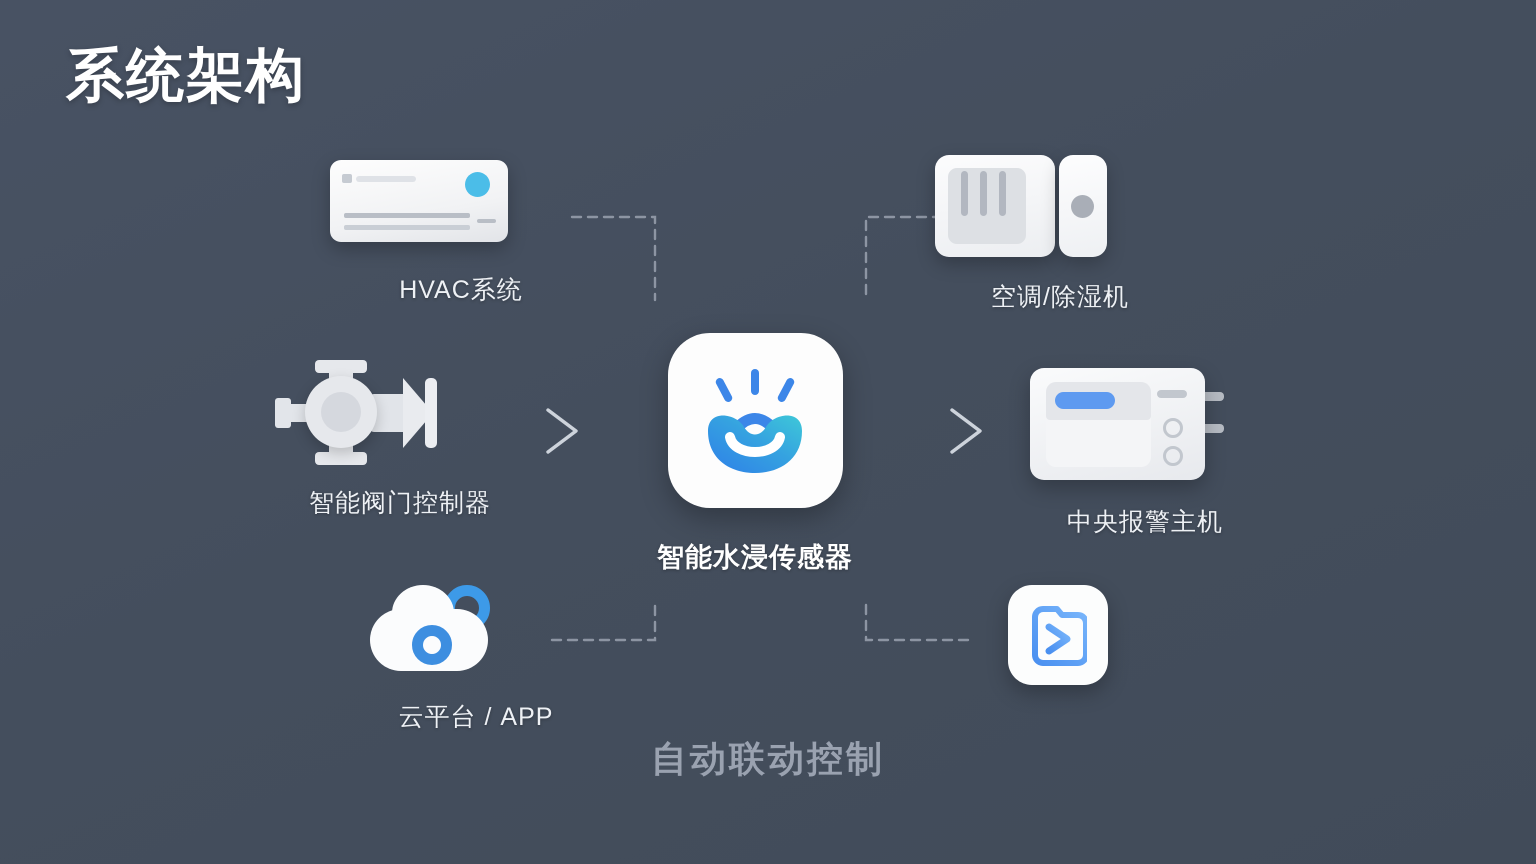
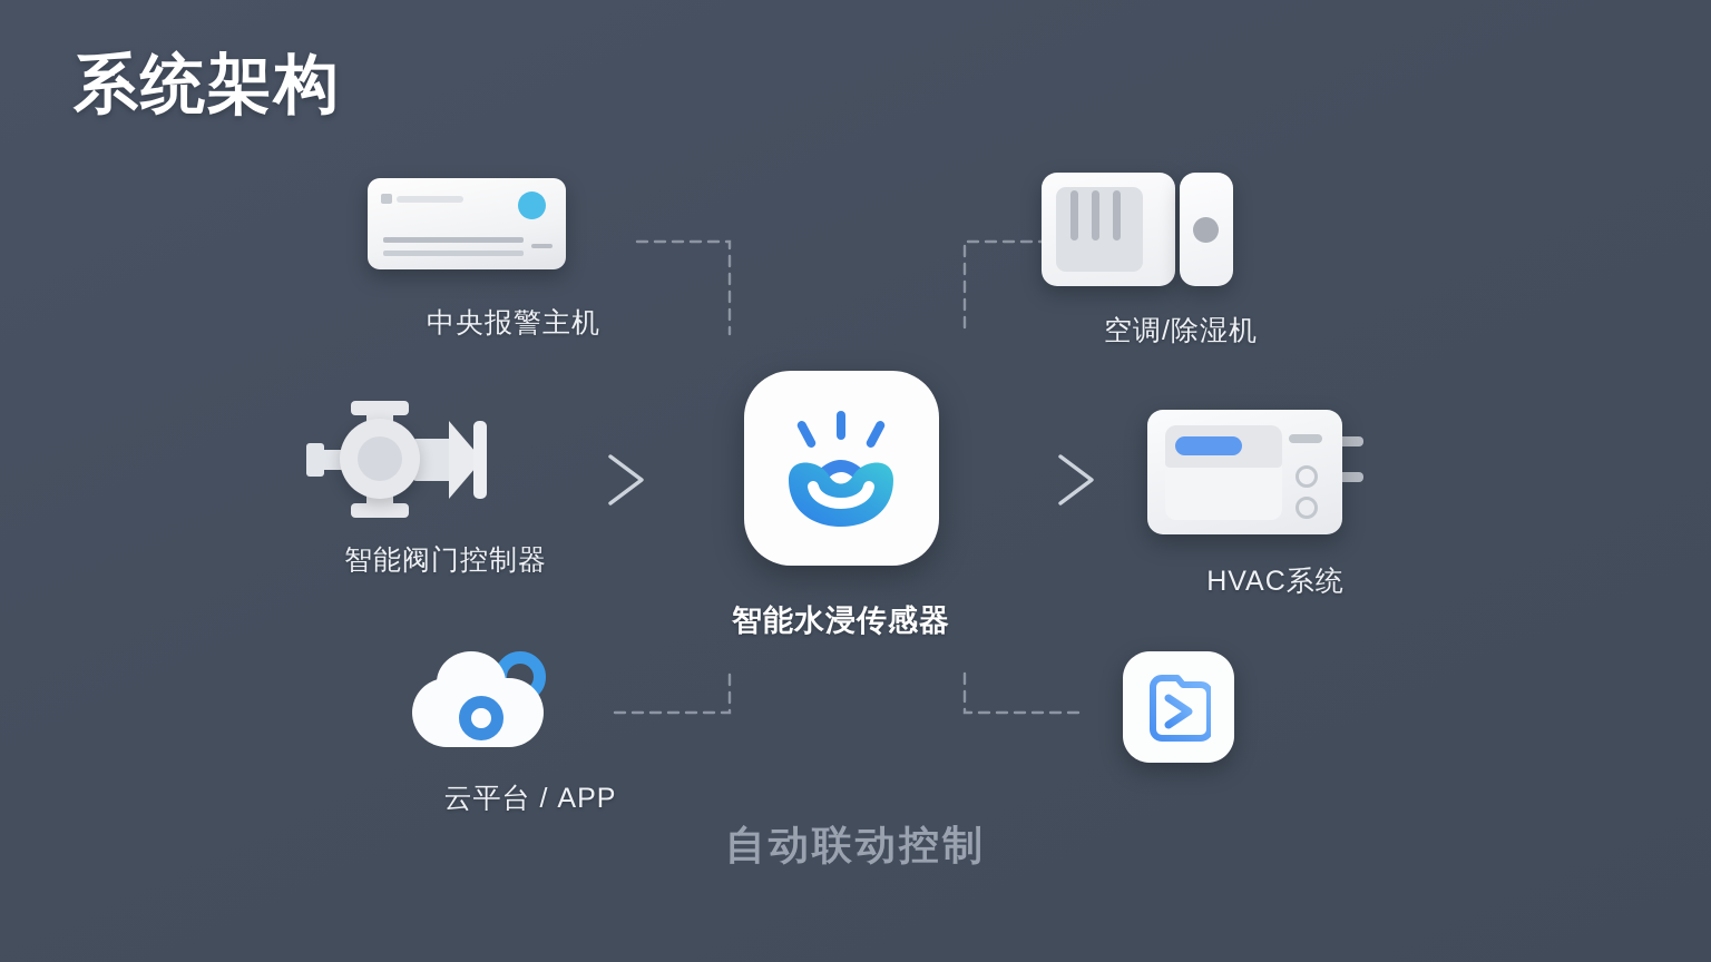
  系统架构
  智能水浸传感器
- HVAC系统
+ 中央报警主机
  智能阀门控制器
  云平台 / APP
  空调/除湿机
- 中央报警主机
+ HVAC系统
  自动联动控制
